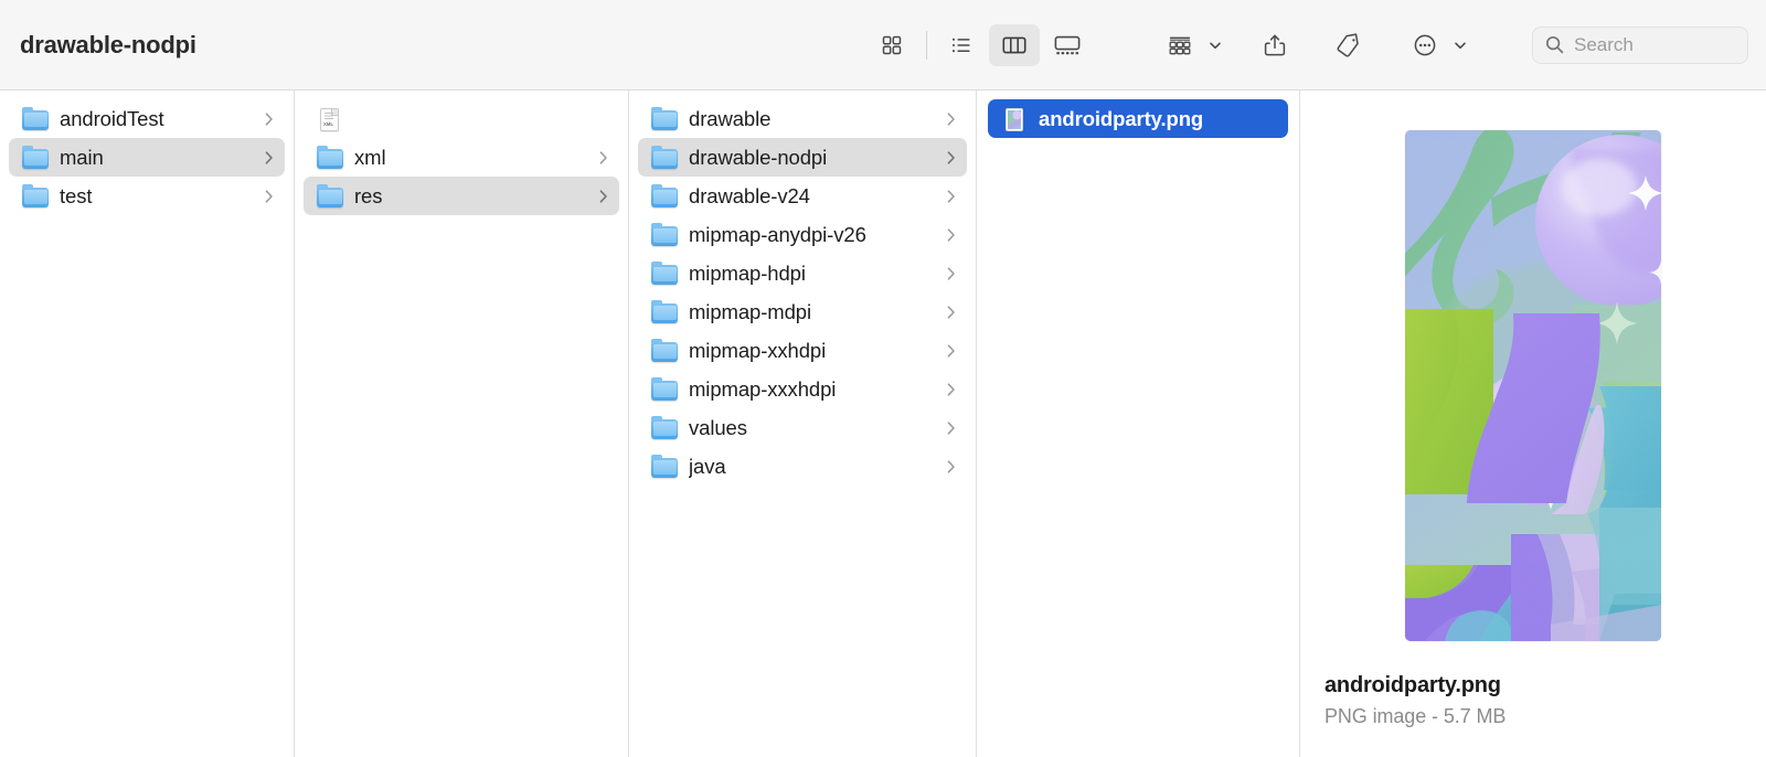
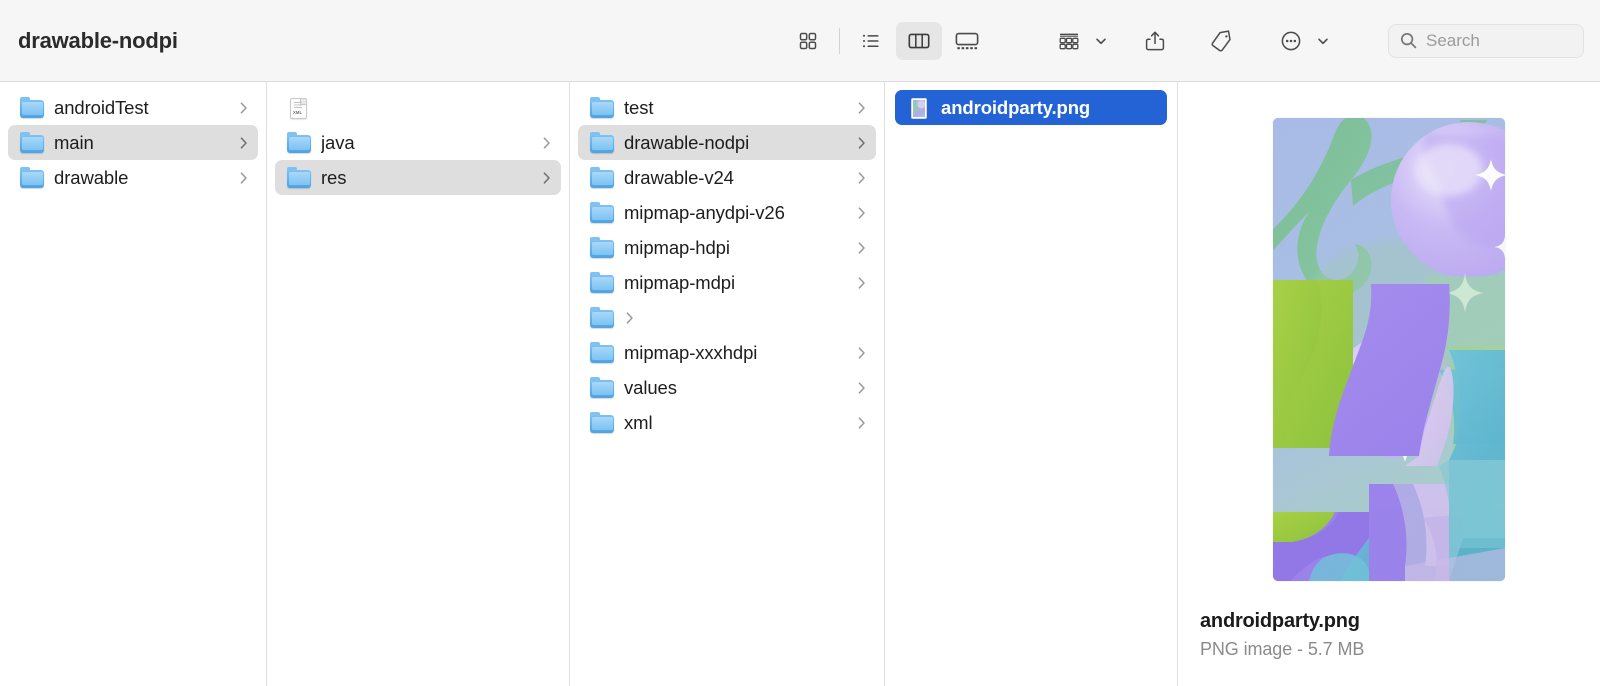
  drawable-nodpi
  Search
  androidTest
  main
- test
+ drawable
- xml
+ java
  res
- drawable
+ test
  drawable-nodpi
  drawable-v24
  mipmap-anydpi-v26
  mipmap-hdpi
  mipmap-mdpi
- mipmap-xxhdpi
  mipmap-xxxhdpi
  values
- java
+ xml
  androidparty.png
  androidparty.png
  PNG image - 5.7 MB
